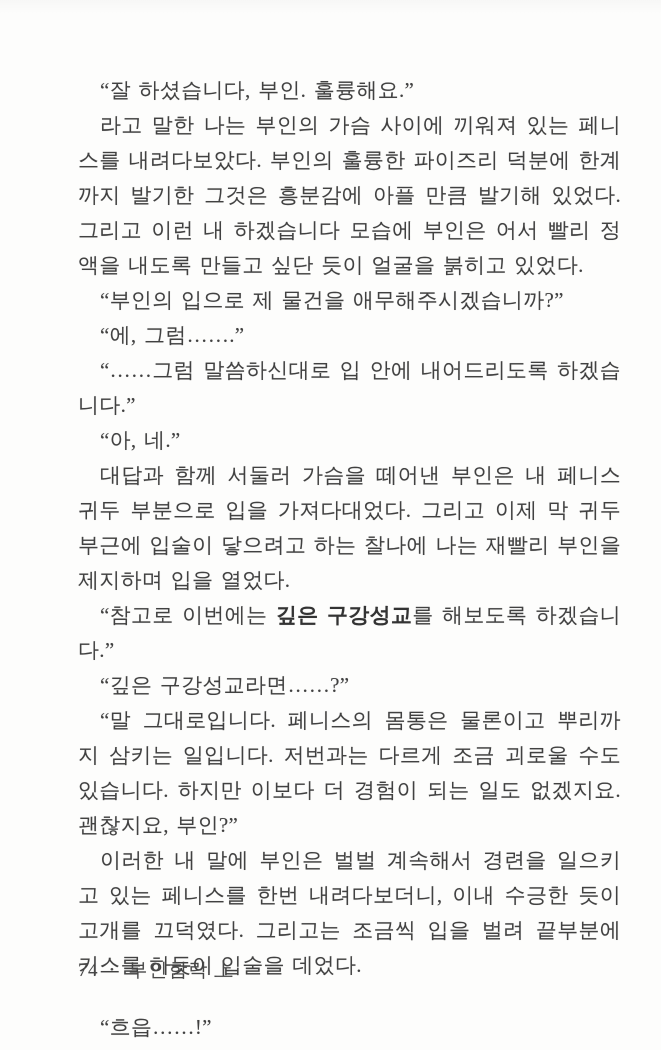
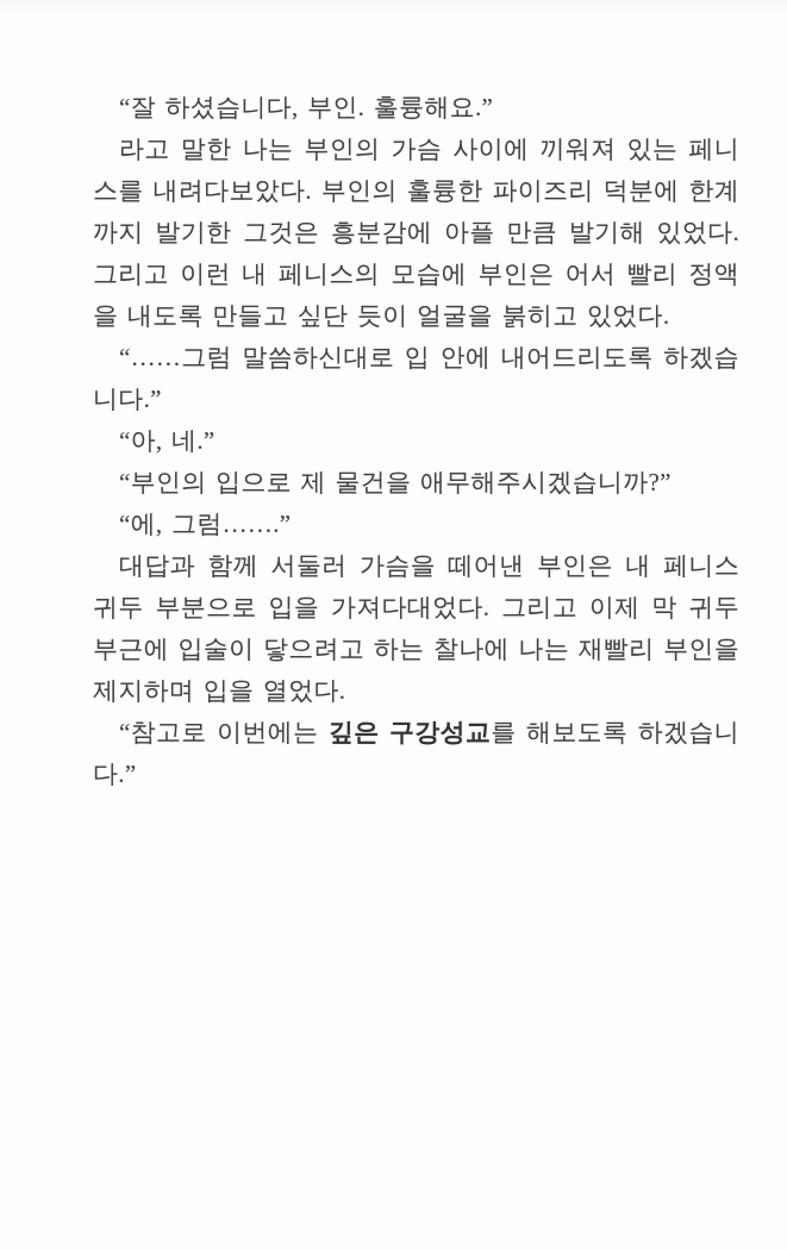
  “잘 하셨습니다, 부인. 훌륭해요.”
- 라고 말한 나는 부인의 가슴 사이에 끼워져 있는 페니스를 내려다보았다. 부인의 훌륭한 파이즈리 덕분에 한계까지 발기한 그것은 흥분감에 아플 만큼 발기해 있었다. 그리고 이런 내 하겠습니다 모습에 부인은 어서 빨리 정액을 내도록 만들고 싶단 듯이 얼굴을 붉히고 있었다.
+ 라고 말한 나는 부인의 가슴 사이에 끼워져 있는 페니스를 내려다보았다. 부인의 훌륭한 파이즈리 덕분에 한계까지 발기한 그것은 흥분감에 아플 만큼 발기해 있었다. 그리고 이런 내 페니스의 모습에 부인은 어서 빨리 정액을 내도록 만들고 싶단 듯이 얼굴을 붉히고 있었다.
- “부인의 입으로 제 물건을 애무해주시겠습니까?”
+ “……그럼 말씀하신대로 입 안에 내어드리도록 하겠습니다.”
- “에, 그럼…….”
+ “아, 네.”
- “……그럼 말씀하신대로 입 안에 내어드리도록 하겠습니다.”
+ “부인의 입으로 제 물건을 애무해주시겠습니까?”
- “아, 네.”
+ “에, 그럼…….”
  대답과 함께 서둘러 가슴을 떼어낸 부인은 내 페니스 귀두 부분으로 입을 가져다대었다. 그리고 이제 막 귀두 부근에 입술이 닿으려고 하는 찰나에 나는 재빨리 부인을 제지하며 입을 열었다.
  “참고로 이번에는 깊은 구강성교를 해보도록 하겠습니다.”
- “깊은 구강성교라면……?”
- “말 그대로입니다. 페니스의 몸통은 물론이고 뿌리까지 삼키는 일입니다. 저번과는 다르게 조금 괴로울 수도 있습니다. 하지만 이보다 더 경험이 되는 일도 없겠지요. 괜찮지요, 부인?”
- 이러한 내 말에 부인은 벌벌 계속해서 경련을 일으키고 있는 페니스를 한번 내려다보더니, 이내 수긍한 듯이 고개를 끄덕였다. 그리고는 조금씩 입을 벌려 끝부분에 키스를 하듯이 입술을 데었다.
- “흐읍……!”
- 74 • 부인함락 上
